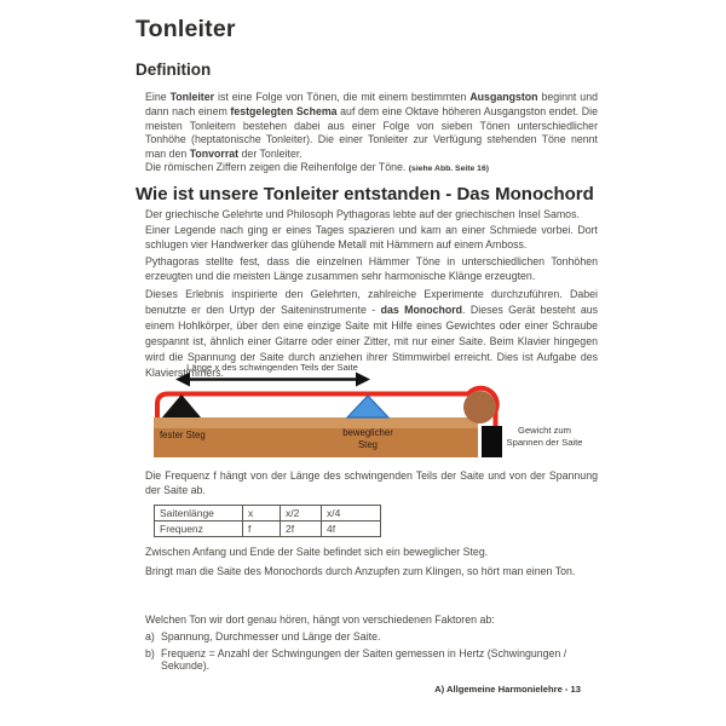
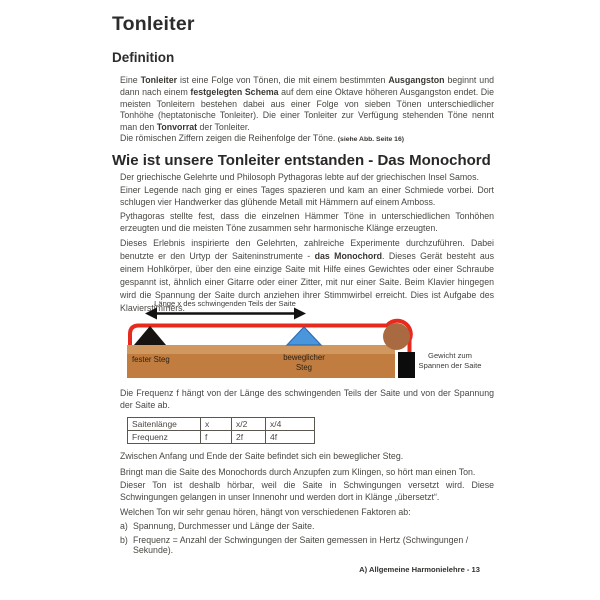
  Tonleiter
  Definition
  Eine Tonleiter ist eine Folge von Tönen, die mit einem bestimmten Ausgangston beginnt und dann nach einem festgelegten Schema auf dem eine Oktave höheren Ausgangston endet. Die meisten Tonleitern bestehen dabei aus einer Folge von sieben Tönen unterschiedlicher Tonhöhe (heptatonische Tonleiter). Die einer Tonleiter zur Verfügung stehenden Töne nennt man den Tonvorrat der Tonleiter.
  Die römischen Ziffern zeigen die Reihenfolge der Töne.
  Wie ist unsere Tonleiter entstanden - Das Monochord
  Der griechische Gelehrte und Philosoph Pythagoras lebte auf der griechischen Insel Samos.
  Einer Legende nach ging er eines Tages spazieren und kam an einer Schmiede vorbei. Dort schlugen vier Handwerker das glühende Metall mit Hämmern auf einem Amboss.
- Pythagoras stellte fest, dass die einzelnen Hämmer Töne in unterschiedlichen Tonhöhen erzeugten und die meisten Länge zusammen sehr harmonische Klänge erzeugten.
+ Pythagoras stellte fest, dass die einzelnen Hämmer Töne in unterschiedlichen Tonhöhen erzeugten und die meisten Töne zusammen sehr harmonische Klänge erzeugten.
  Dieses Erlebnis inspirierte den Gelehrten, zahlreiche Experimente durchzuführen. Dabei benutzte er den Urtyp der Saiteninstrumente - das Monochord. Dieses Gerät besteht aus einem Hohlkörper, über den eine einzige Saite mit Hilfe eines Gewichtes oder einer Schraube gespannt ist, ähnlich einer Gitarre oder einer Zitter, mit nur einer Saite. Beim Klavier hingegen wird die Spannung der Saite durch anziehen ihrer Stimmwirbel erreicht. Dies ist Aufgabe des Klavierstimmers.
  Länge x des schwingenden Teils der Saite
  fester Steg
  beweglicher
  Steg
  Gewicht zum
  Spannen der Saite
  Die Frequenz f hängt von der Länge des schwingenden Teils der Saite und von der Spannung der Saite ab.
  Saitenlänge	x	x/2	x/4
  Frequenz	f	2f	4f
  Zwischen Anfang und Ende der Saite befindet sich ein beweglicher Steg.
  Bringt man die Saite des Monochords durch Anzupfen zum Klingen, so hört man einen Ton.
+ Dieser Ton ist deshalb hörbar, weil die Saite in Schwingungen versetzt wird. Diese Schwingungen gelangen in unser Innenohr und werden dort in Klänge „übersetzt“.
- Welchen Ton wir dort genau hören, hängt von verschiedenen Faktoren ab:
+ Welchen Ton wir sehr genau hören, hängt von verschiedenen Faktoren ab:
  a)
  Spannung, Durchmesser und Länge der Saite.
  b)
  Frequenz = Anzahl der Schwingungen der Saiten gemessen in Hertz (Schwingungen / Sekunde).
  A) Allgemeine Harmonielehre - 13
